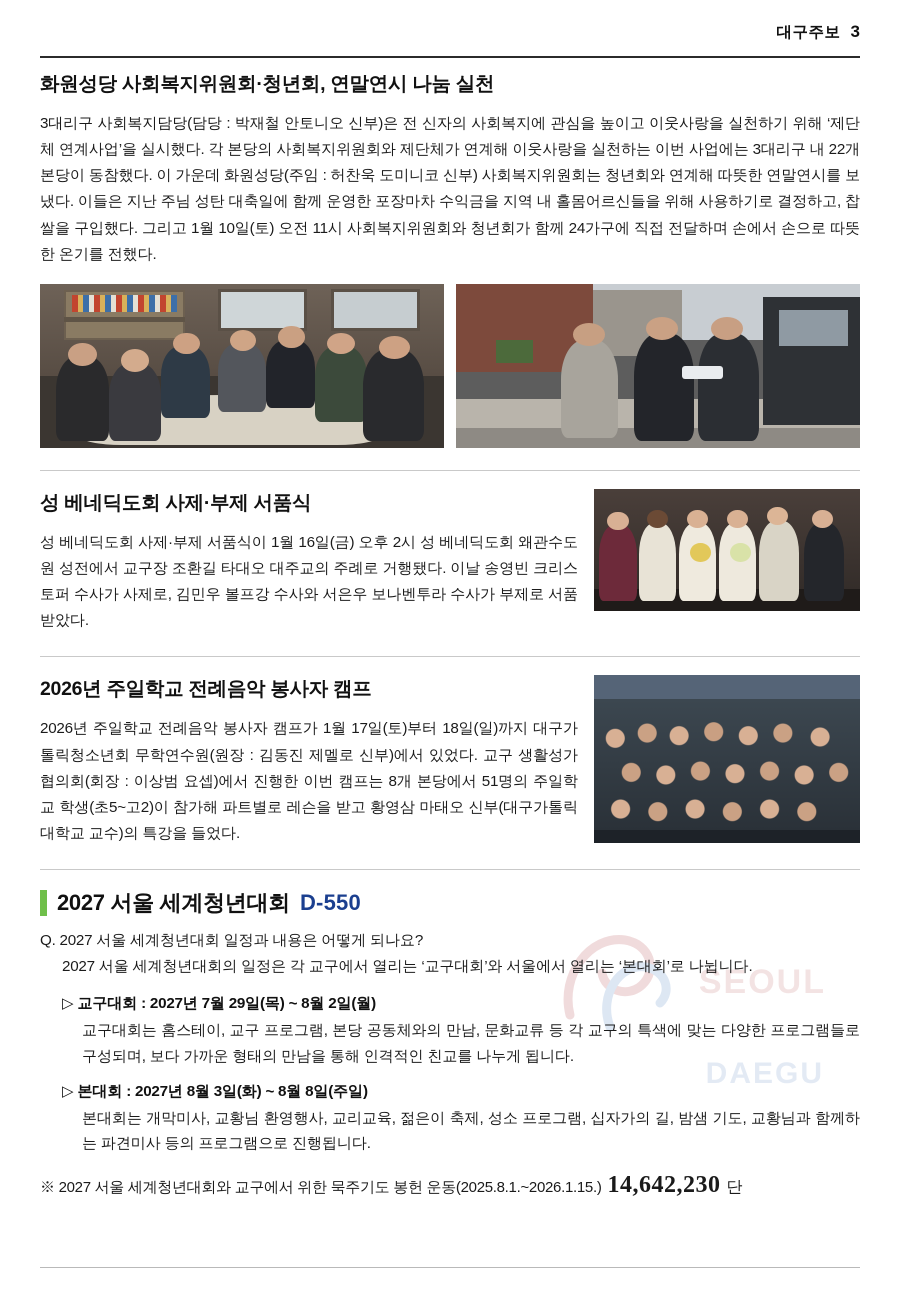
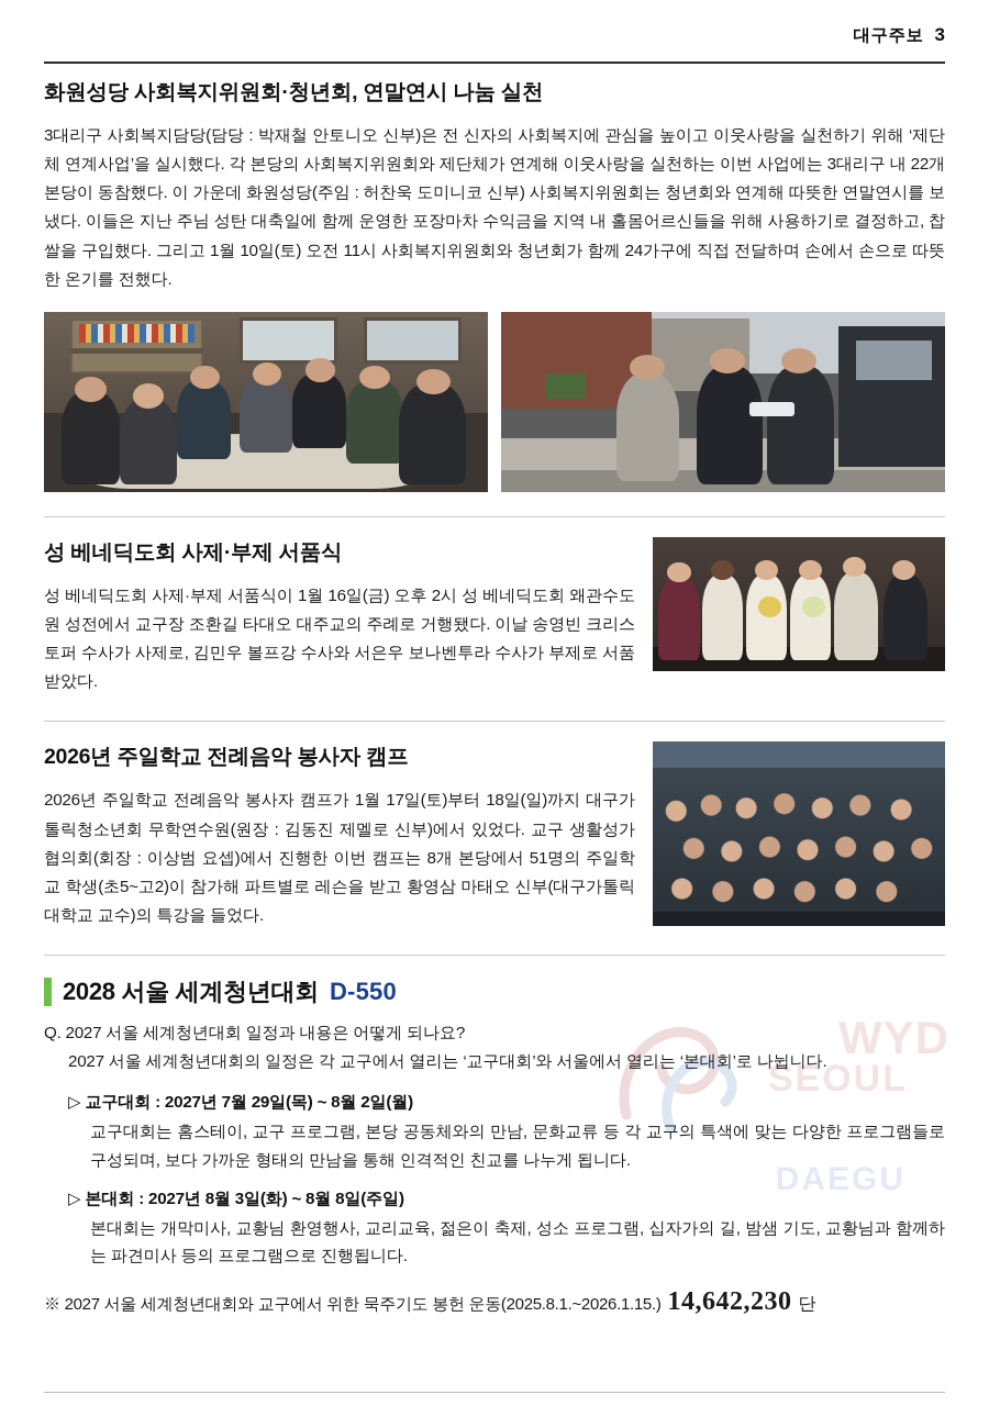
  대구주보
  3
+ WYD
  SEOUL
  DAEGU
  화원성당 사회복지위원회·청년회, 연말연시 나눔 실천
  3대리구 사회복지담당(담당 : 박재철 안토니오 신부)은 전 신자의 사회복지에 관심을 높이고 이웃사랑을 실천하기 위해 ‘제단체 연계사업’을 실시했다. 각 본당의 사회복지위원회와 제단체가 연계해 이웃사랑을 실천하는 이번 사업에는 3대리구 내 22개 본당이 동참했다. 이 가운데 화원성당(주임 : 허찬욱 도미니코 신부) 사회복지위원회는 청년회와 연계해 따뜻한 연말연시를 보냈다. 이들은 지난 주님 성탄 대축일에 함께 운영한 포장마차 수익금을 지역 내 홀몸어르신들을 위해 사용하기로 결정하고, 찹쌀을 구입했다. 그리고 1월 10일(토) 오전 11시 사회복지위원회와 청년회가 함께 24가구에 직접 전달하며 손에서 손으로 따뜻한 온기를 전했다.
  성 베네딕도회 사제·부제 서품식
  성 베네딕도회 사제·부제 서품식이 1월 16일(금) 오후 2시 성 베네딕도회 왜관수도원 성전에서 교구장 조환길 타대오 대주교의 주례로 거행됐다. 이날 송영빈 크리스토퍼 수사가 사제로, 김민우 볼프강 수사와 서은우 보나벤투라 수사가 부제로 서품받았다.
  2026년 주일학교 전례음악 봉사자 캠프
  2026년 주일학교 전례음악 봉사자 캠프가 1월 17일(토)부터 18일(일)까지 대구가톨릭청소년회 무학연수원(원장 : 김동진 제멜로 신부)에서 있었다. 교구 생활성가협의회(회장 : 이상범 요셉)에서 진행한 이번 캠프는 8개 본당에서 51명의 주일학교 학생(초5~고2)이 참가해 파트별로 레슨을 받고 황영삼 마태오 신부(대구가톨릭대학교 교수)의 특강을 들었다.
- 2027 서울 세계청년대회
+ 2028 서울 세계청년대회
  D-550
  Q. 2027 서울 세계청년대회 일정과 내용은 어떻게 되나요?
  2027 서울 세계청년대회의 일정은 각 교구에서 열리는 ‘교구대회’와 서울에서 열리는 ‘본대회’로 나뉩니다.
  ▷ 교구대회 : 2027년 7월 29일(목) ~ 8월 2일(월)
  교구대회는 홈스테이, 교구 프로그램, 본당 공동체와의 만남, 문화교류 등 각 교구의 특색에 맞는 다양한 프로그램들로 구성되며, 보다 가까운 형태의 만남을 통해 인격적인 친교를 나누게 됩니다.
  ▷ 본대회 : 2027년 8월 3일(화) ~ 8월 8일(주일)
  본대회는 개막미사, 교황님 환영행사, 교리교육, 젊은이 축제, 성소 프로그램, 십자가의 길, 밤샘 기도, 교황님과 함께하는 파견미사 등의 프로그램으로 진행됩니다.
  ※ 2027 서울 세계청년대회와 교구에서 위한 묵주기도 봉헌 운동(2025.8.1.~2026.1.15.)
  14,642,230
  단
